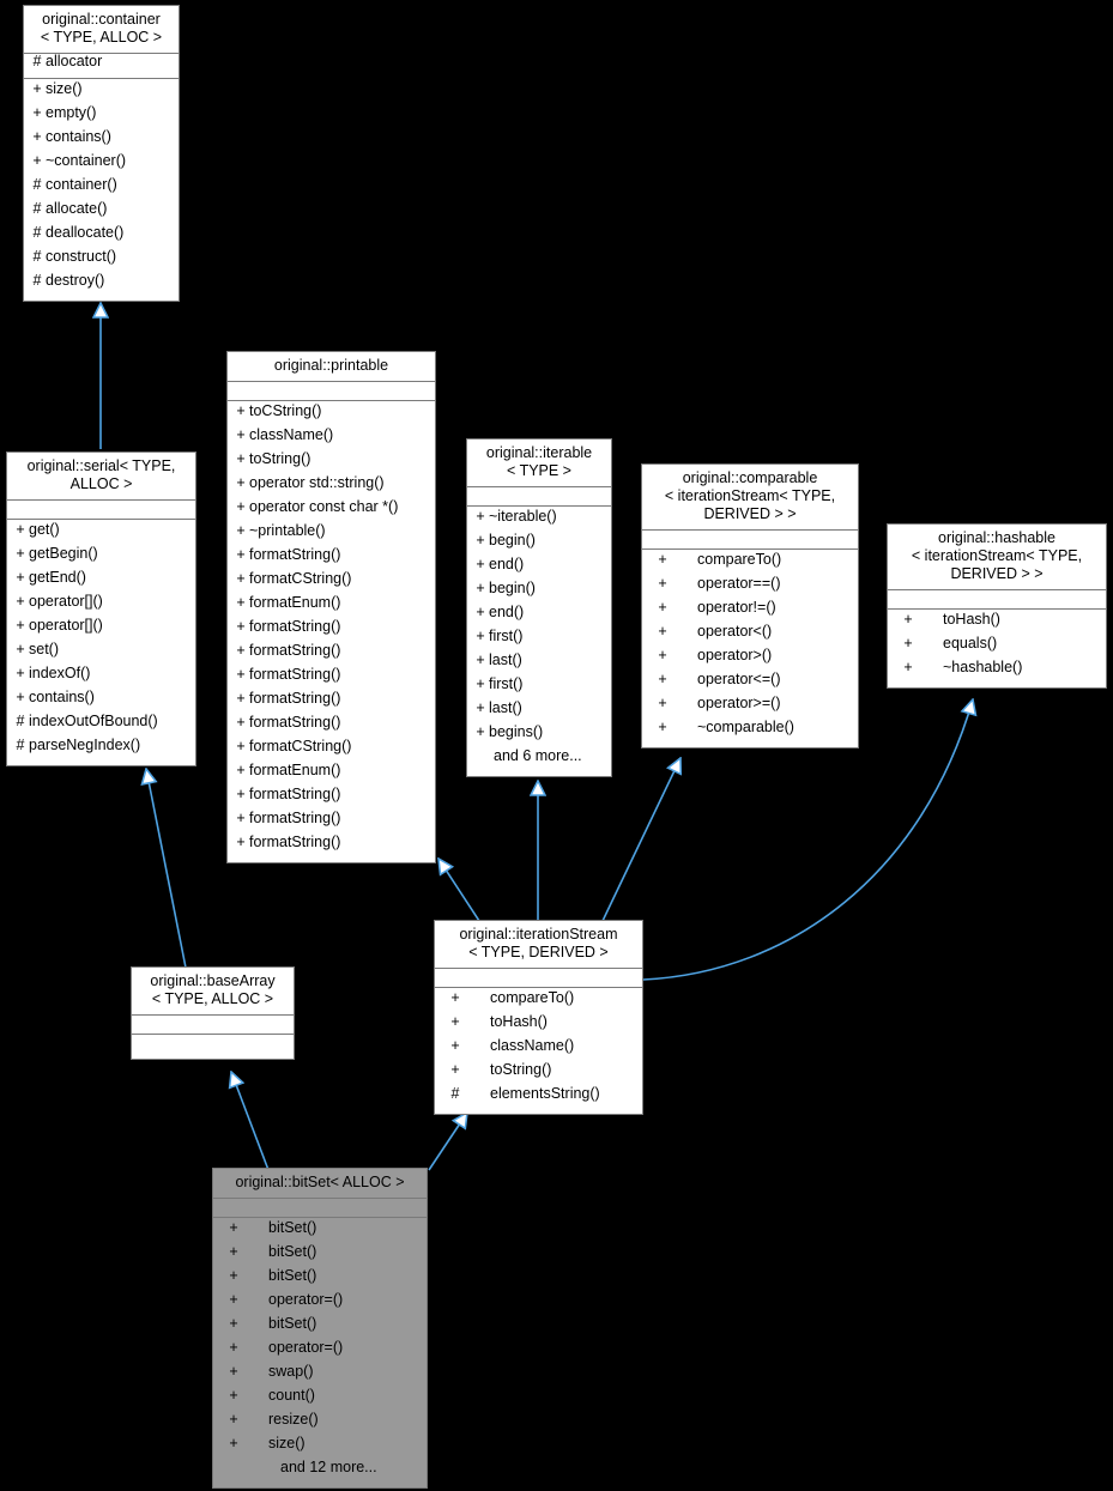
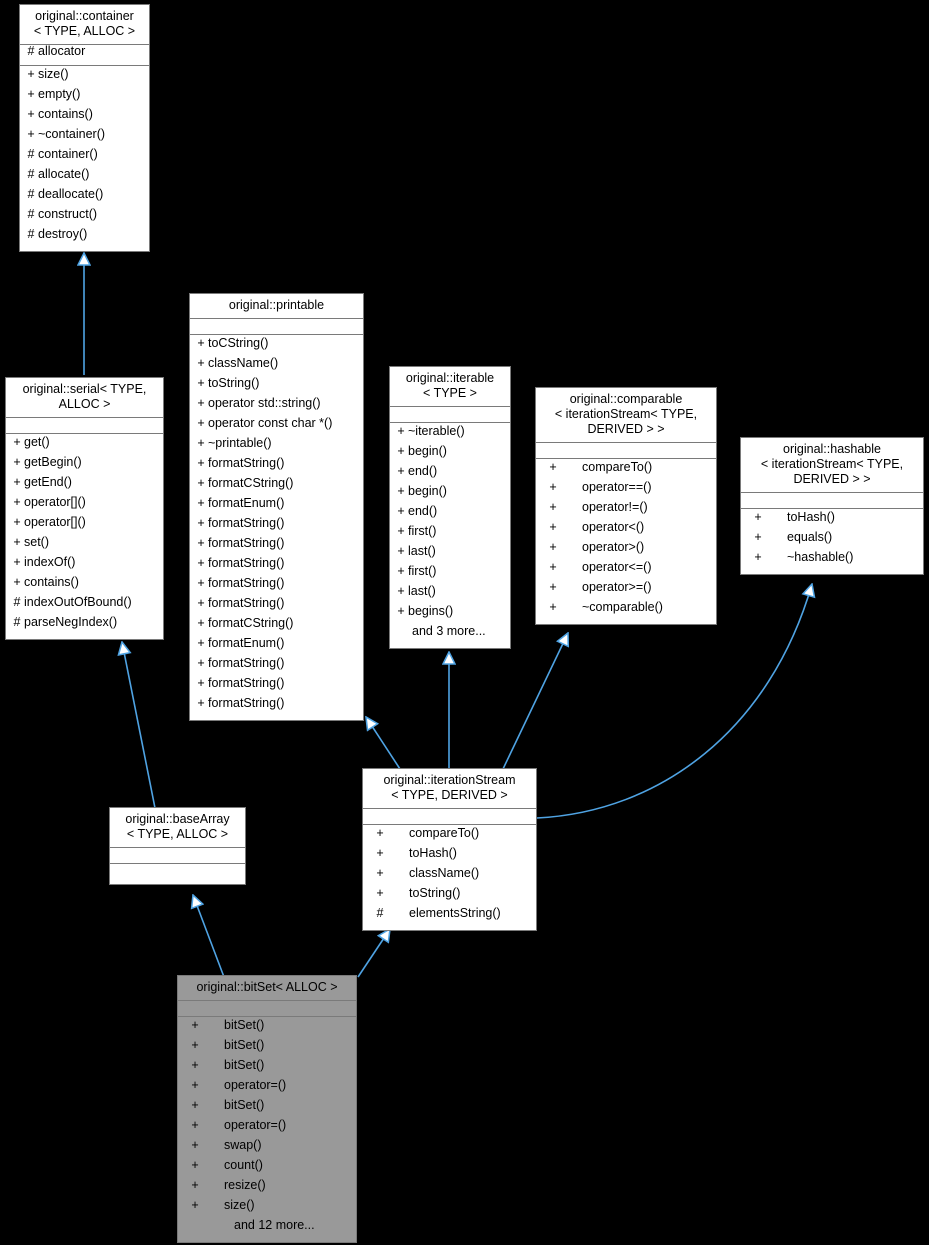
  original::container
  < TYPE, ALLOC >
  #
  allocator
  +
  size()
  +
  empty()
  +
  contains()
  +
  ~container()
  #
  container()
  #
  allocate()
  #
  deallocate()
  #
  construct()
  #
  destroy()
  original::serial< TYPE,
  ALLOC >
  +
  get()
  +
  getBegin()
  +
  getEnd()
  +
  operator[]()
  +
  operator[]()
  +
  set()
  +
  indexOf()
  +
  contains()
  #
  indexOutOfBound()
  #
  parseNegIndex()
  original::printable
  +
  toCString()
  +
  className()
  +
  toString()
  +
  operator std::string()
  +
  operator const char *()
  +
  ~printable()
  +
  formatString()
  +
  formatCString()
  +
  formatEnum()
  +
  formatString()
  +
  formatString()
  +
  formatString()
  +
  formatString()
  +
  formatString()
  +
  formatCString()
  +
  formatEnum()
  +
  formatString()
  +
  formatString()
  +
  formatString()
  original::iterable
  < TYPE >
  +
  ~iterable()
  +
  begin()
  +
  end()
  +
  begin()
  +
  end()
  +
  first()
  +
  last()
  +
  first()
  +
  last()
  +
  begins()
- and 6 more...
+ and 3 more...
  original::comparable
  < iterationStream< TYPE,
  DERIVED > >
  +
  compareTo()
  +
  operator==()
  +
  operator!=()
  +
  operator<()
  +
  operator>()
  +
  operator<=()
  +
  operator>=()
  +
  ~comparable()
  original::hashable
  < iterationStream< TYPE,
  DERIVED > >
  +
  toHash()
  +
  equals()
  +
  ~hashable()
  original::iterationStream
  < TYPE, DERIVED >
  +
  compareTo()
  +
  toHash()
  +
  className()
  +
  toString()
  #
  elementsString()
  original::baseArray
  < TYPE, ALLOC >
  original::bitSet< ALLOC >
  +
  bitSet()
  +
  bitSet()
  +
  bitSet()
  +
  operator=()
  +
  bitSet()
  +
  operator=()
  +
  swap()
  +
  count()
  +
  resize()
  +
  size()
  and 12 more...
